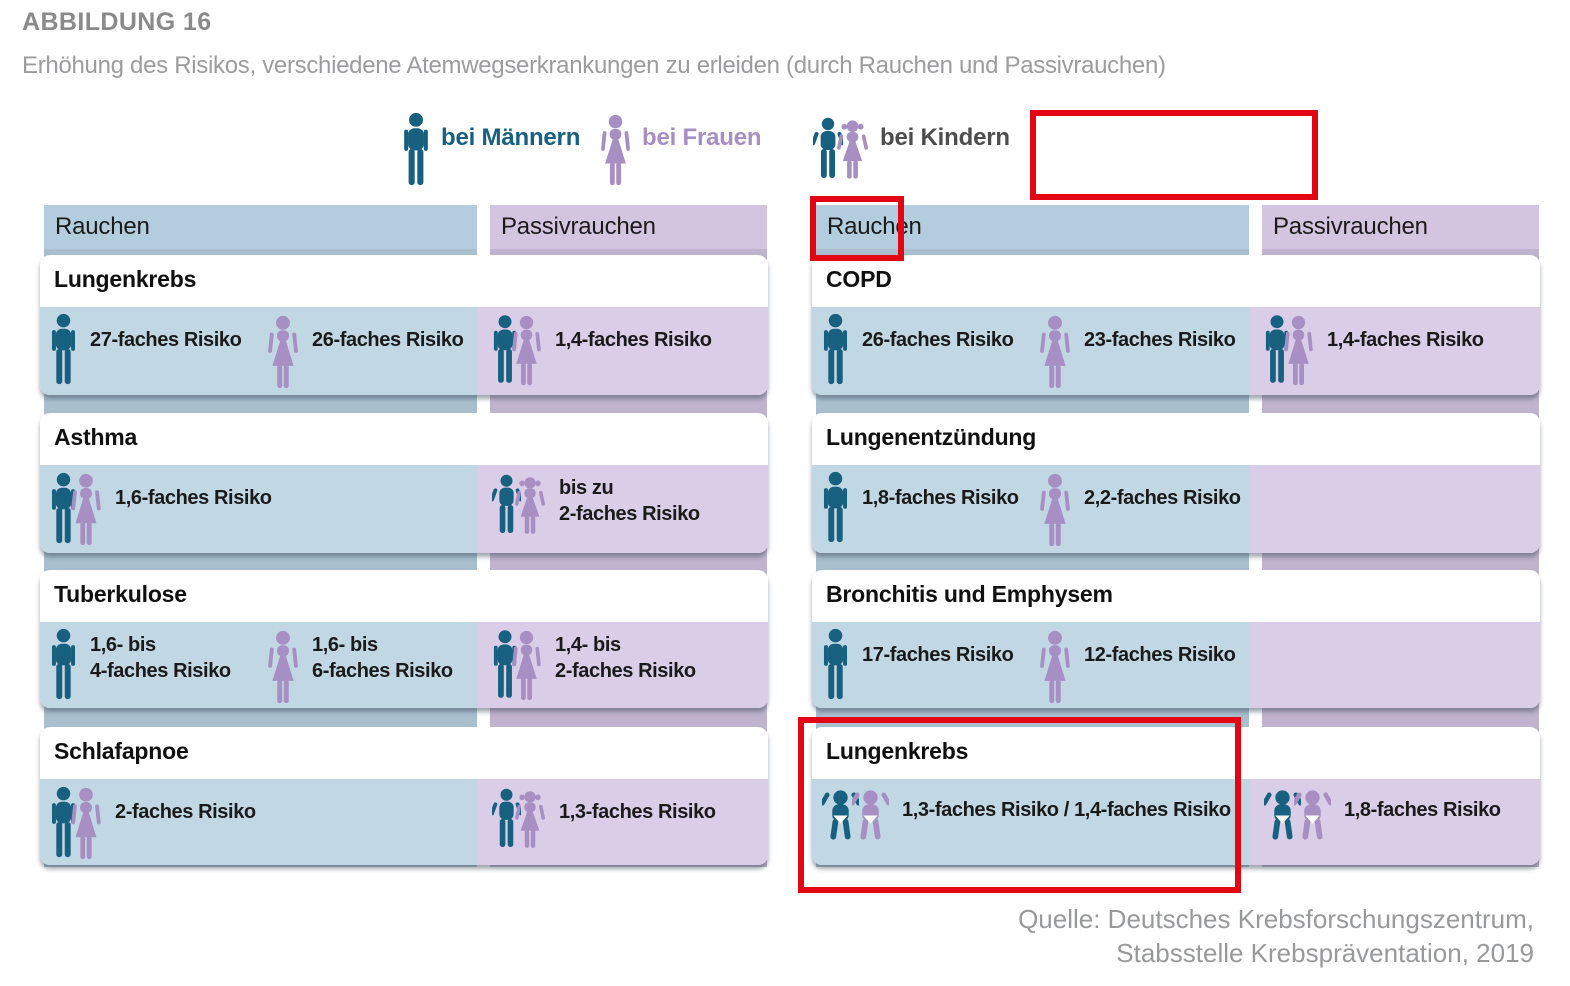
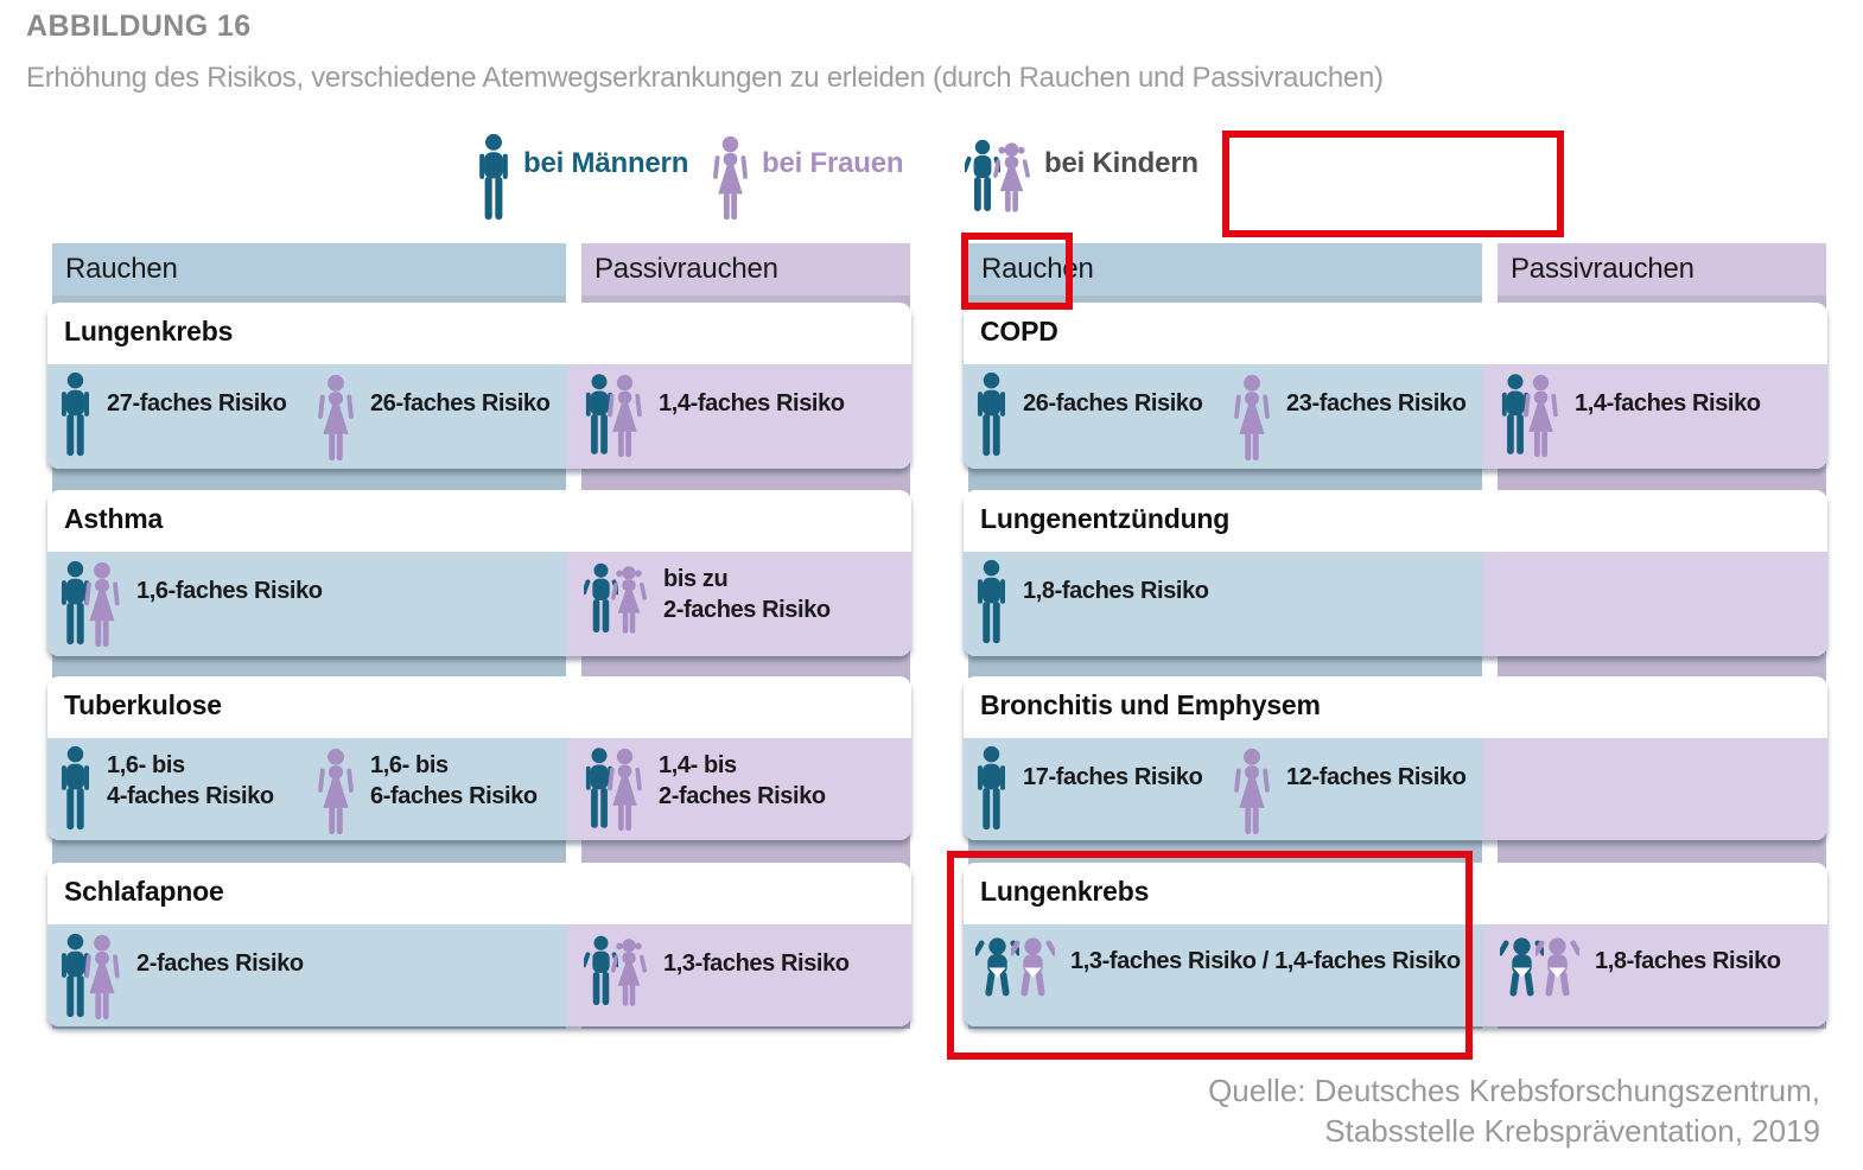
  ABBILDUNG 16
  Erhöhung des Risikos, verschiedene Atemwegserkrankungen zu erleiden (durch Rauchen und Passivrauchen)
  bei Männern
  bei Frauen
  bei Kindern
  Rauchen
  Passivrauchen
  Lungenkrebs
  27-faches Risiko
  26-faches Risiko
  1,4-faches Risiko
  Asthma
  1,6-faches Risiko
  bis zu
  2-faches Risiko
  Tuberkulose
  1,6- bis
  4-faches Risiko
  1,6- bis
  6-faches Risiko
  1,4- bis
  2-faches Risiko
  Schlafapnoe
  2-faches Risiko
  1,3-faches Risiko
  Rauchen
  Passivrauchen
  COPD
  26-faches Risiko
  23-faches Risiko
  1,4-faches Risiko
  Lungenentzündung
  1,8-faches Risiko
- 2,2-faches Risiko
  Bronchitis und Emphysem
  17-faches Risiko
  12-faches Risiko
  Lungenkrebs
  1,3-faches Risiko / 1,4-faches Risiko
  1,8-faches Risiko
  Quelle: Deutsches Krebsforschungszentrum,
  Stabsstelle Krebspräventation, 2019
